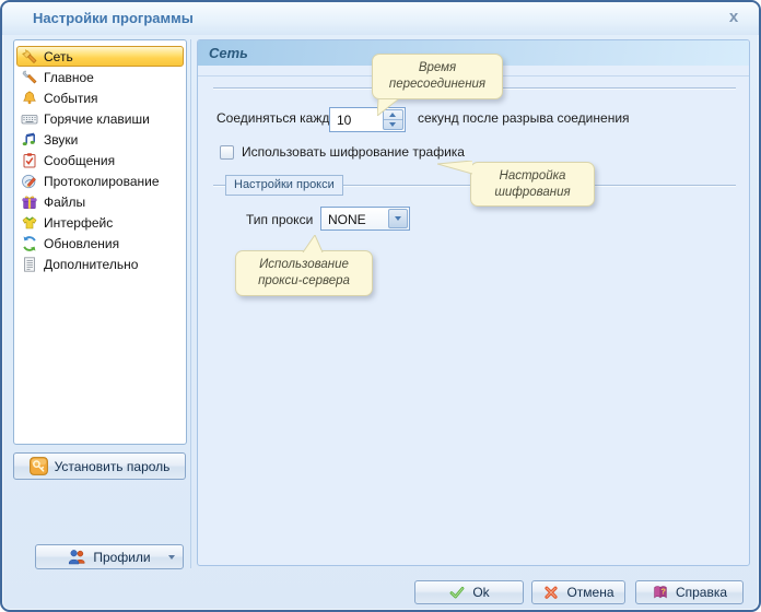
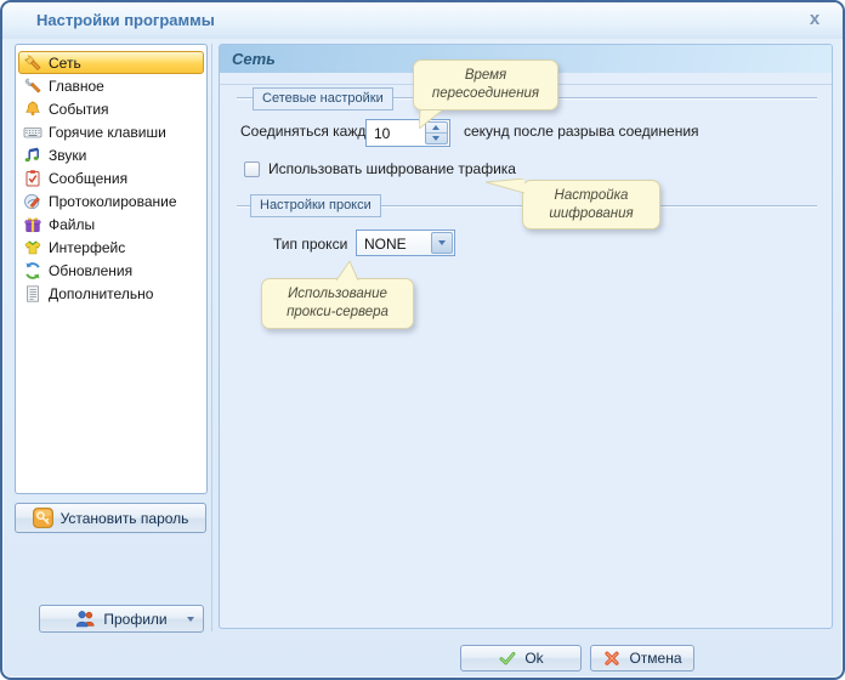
  Настройки программы
  x
  Сеть
  Главное
  События
  Горячие клавиши
  Звуки
  Сообщения
  Протоколирование
  Файлы
  Интерфейс
  Обновления
  Дополнительно
  Установить пароль
  Профили
  Сеть
+ Сетевые настройки
  Соединяться кажд
  10
  секунд после разрыва соединения
  Использовать шифрование трафика
  Настройки прокси
  Тип прокси
  NONE
  Время
  пересоединения
  Настройка
  шифрования
  Использование
  прокси-сервера
  Ok
  Отмена
- ?
- Справка
